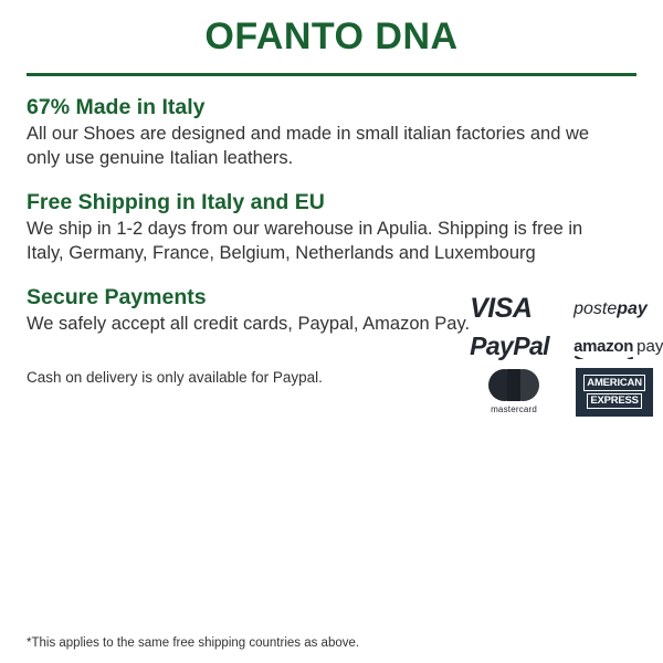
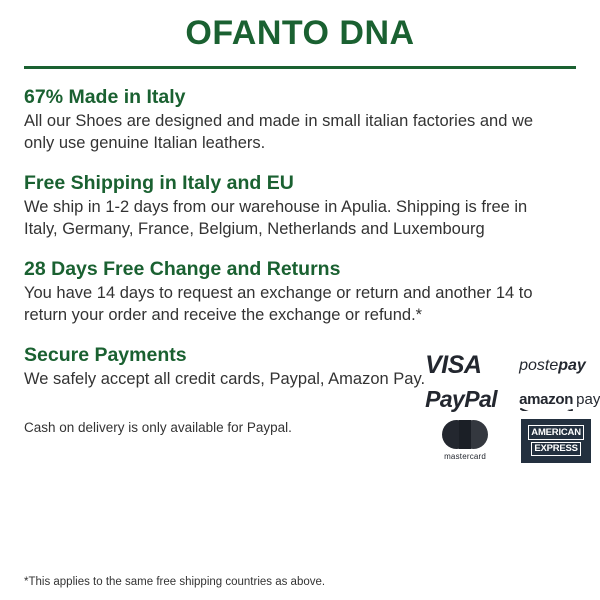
  OFANTO DNA
  67% Made in Italy
  All our Shoes are designed and made in small italian factories and we only use genuine Italian leathers.
  Free Shipping in Italy and EU
  We ship in 1-2 days from our warehouse in Apulia. Shipping is free in Italy, Germany, France, Belgium, Netherlands and Luxembourg
+ 28 Days Free Change and Returns
+ You have 14 days to request an exchange or return and another 14 to return your order and receive the exchange or refund.*
  Secure Payments
  We safely accept all credit cards, Paypal, Amazon Pay.
  Cash on delivery is only available for Paypal.
  VISA
  postepay
  PayPal
  amazon pay
  mastercard
  AMERICAN
  EXPRESS
  *This applies to the same free shipping countries as above.
